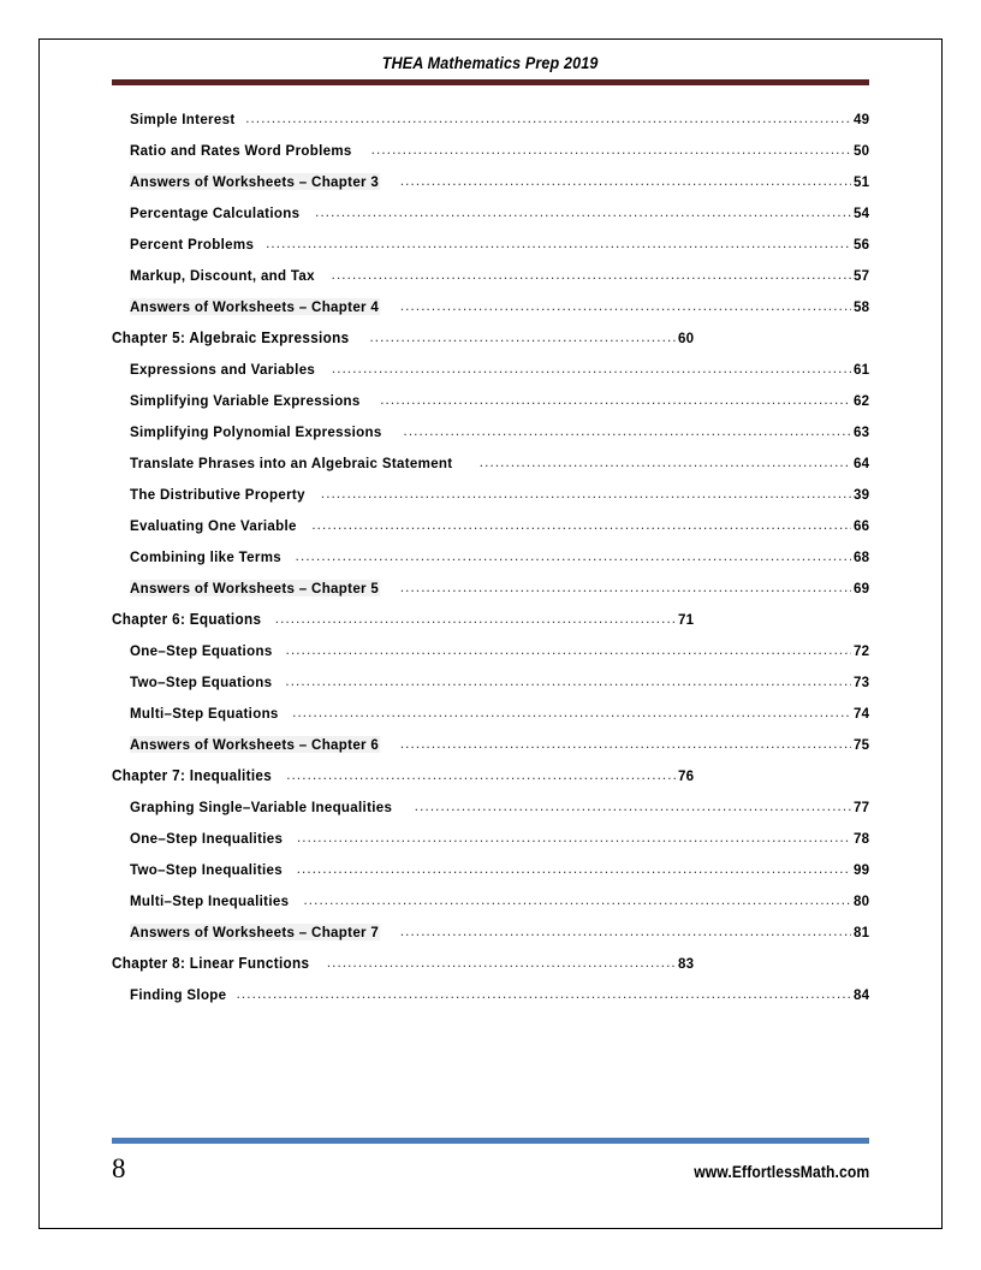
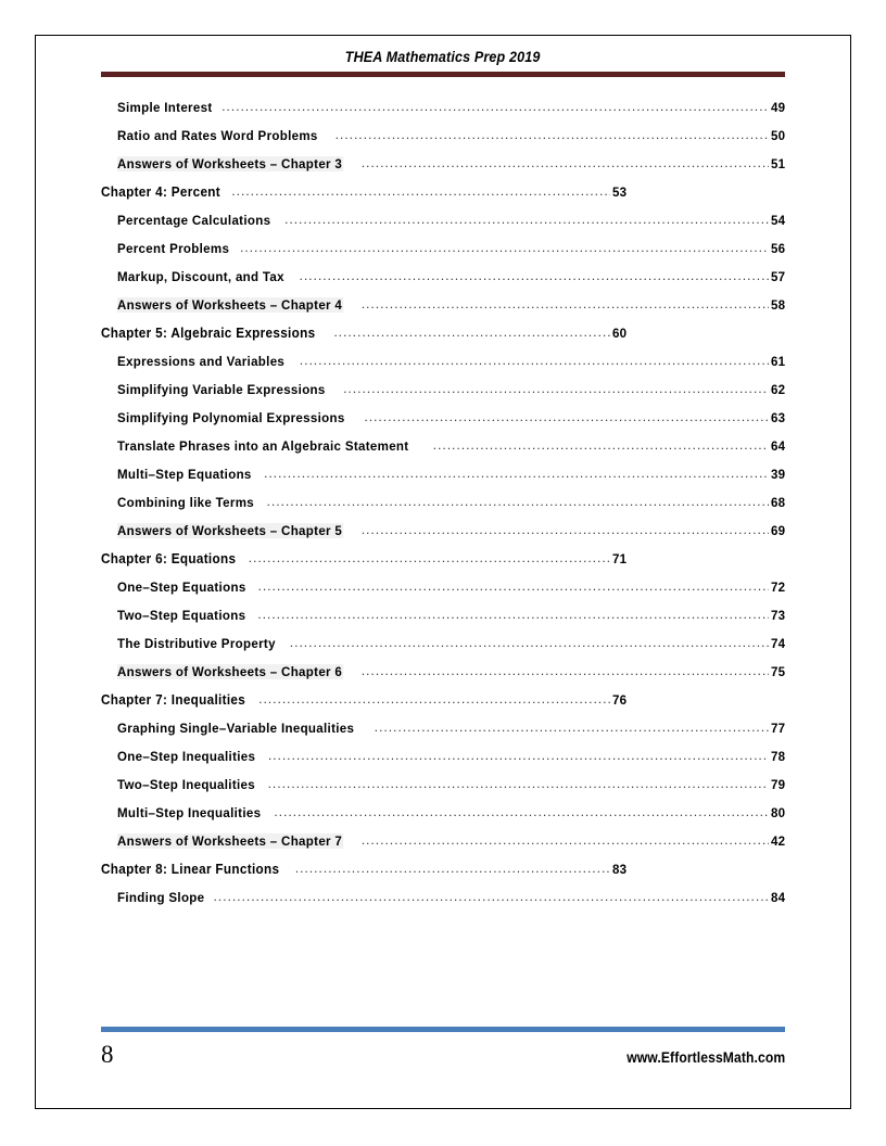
  THEA Mathematics Prep 2019
  Simple Interest
  49
  Ratio and Rates Word Problems
  50
  Answers of Worksheets – Chapter 3
  51
+ Chapter 4: Percent
+ 53
  Percentage Calculations
  54
  Percent Problems
  56
  Markup, Discount, and Tax
  57
  Answers of Worksheets – Chapter 4
  58
  Chapter 5: Algebraic Expressions
  60
  Expressions and Variables
  61
  Simplifying Variable Expressions
  62
  Simplifying Polynomial Expressions
  63
  Translate Phrases into an Algebraic Statement
  64
- The Distributive Property
+ Multi–Step Equations
  39
- Evaluating One Variable
- 66
  Combining like Terms
  68
  Answers of Worksheets – Chapter 5
  69
  Chapter 6: Equations
  71
  One–Step Equations
  72
  Two–Step Equations
  73
- Multi–Step Equations
+ The Distributive Property
  74
  Answers of Worksheets – Chapter 6
  75
  Chapter 7: Inequalities
  76
  Graphing Single–Variable Inequalities
  77
  One–Step Inequalities
  78
  Two–Step Inequalities
- 99
+ 79
  Multi–Step Inequalities
  80
  Answers of Worksheets – Chapter 7
- 81
+ 42
  Chapter 8: Linear Functions
  83
  Finding Slope
  84
  8
  www.EffortlessMath.com
